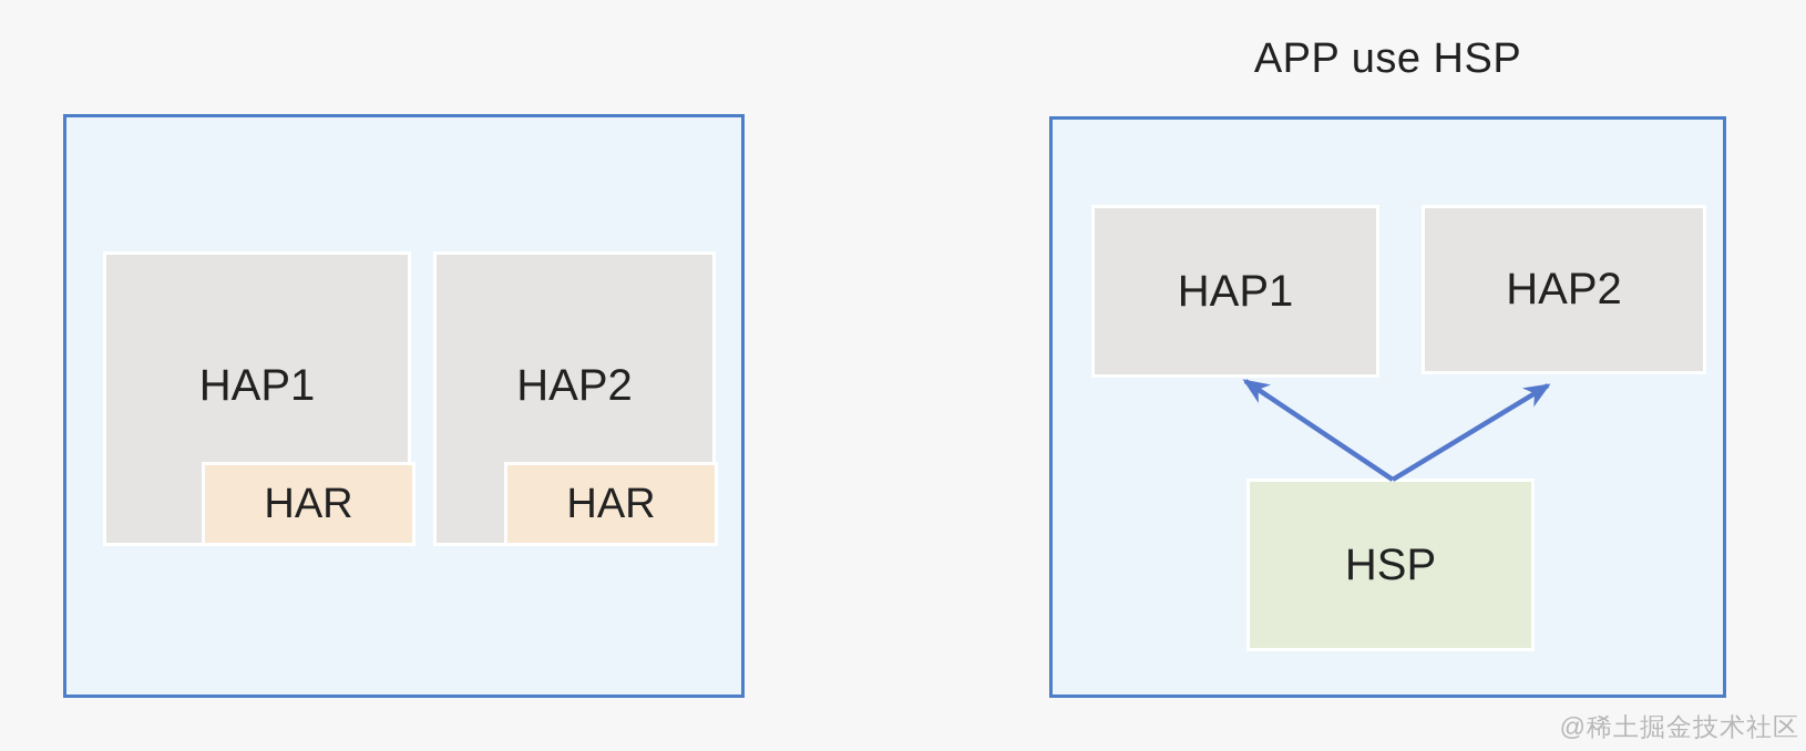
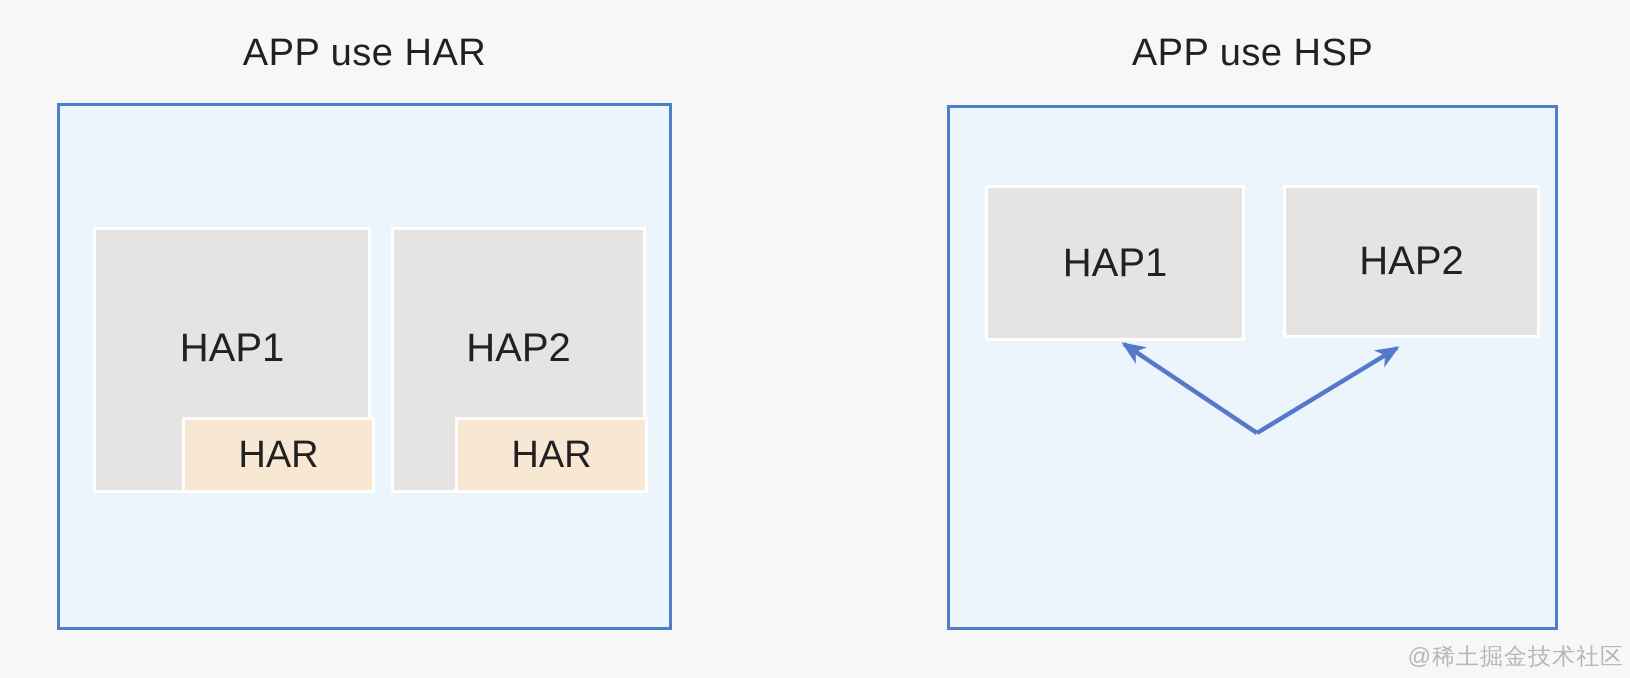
+ APP use HAR
  HAP1
  HAP2
  HAR
  HAR
  APP use HSP
  HAP1
  HAP2
- HSP
  @稀土掘金技术社区
